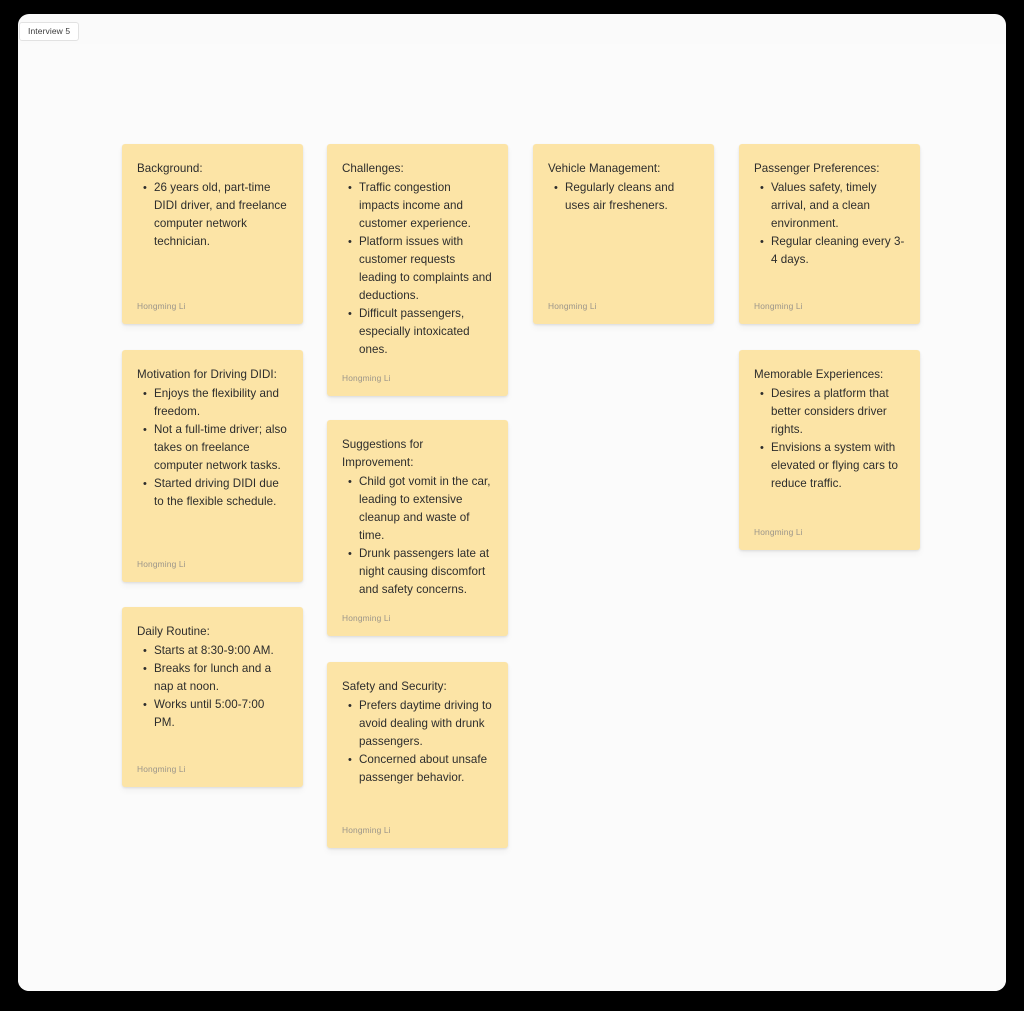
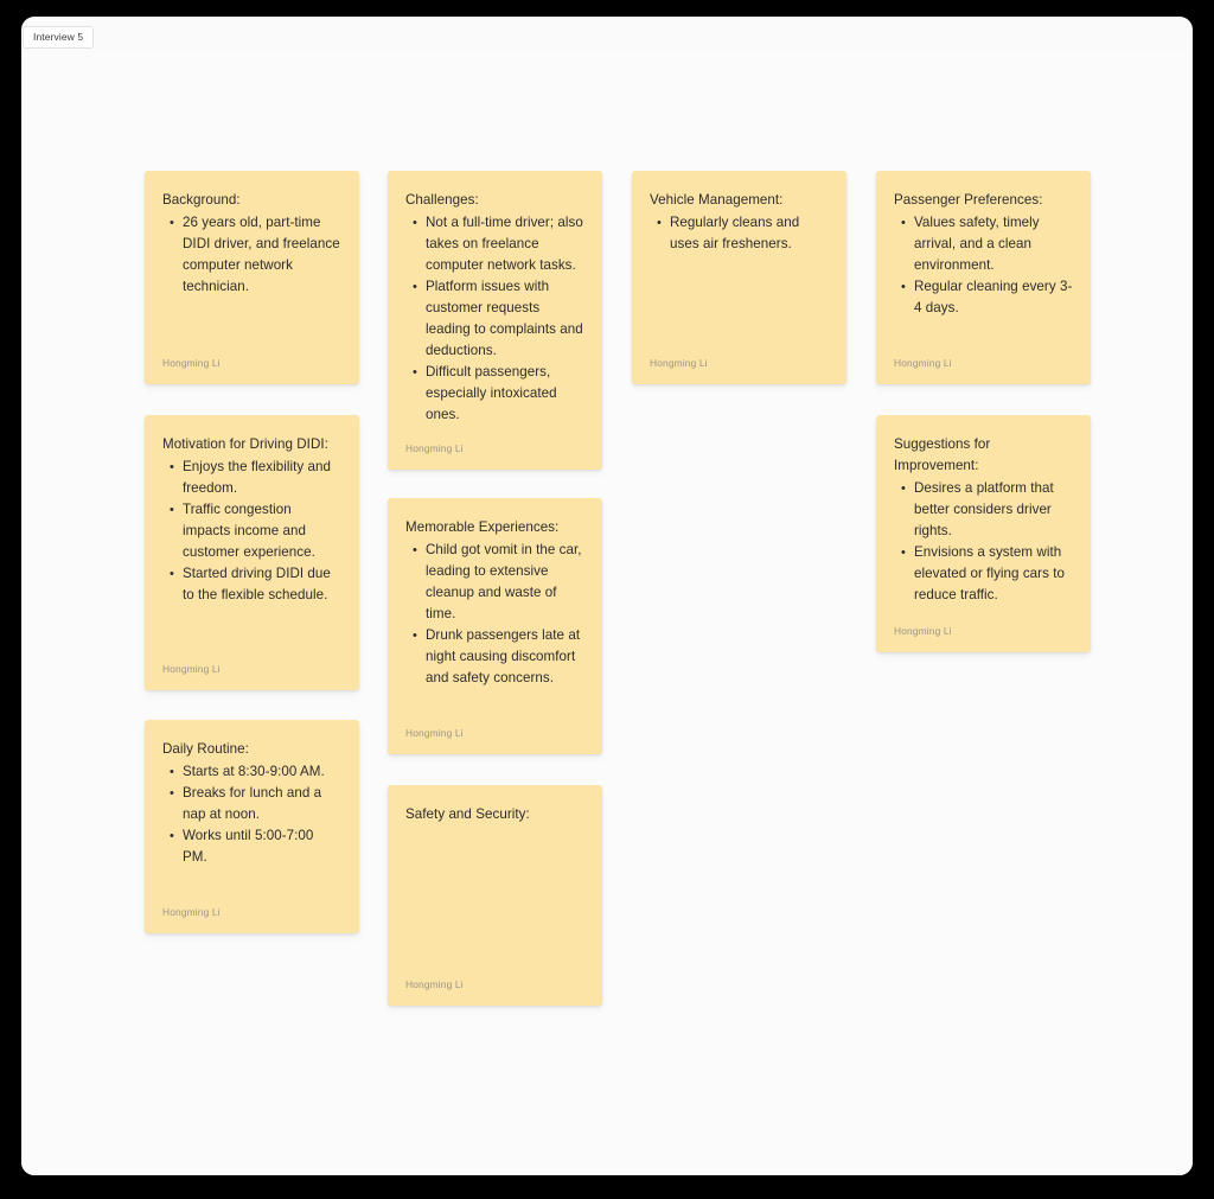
  Interview 5
  Background:
  26 years old, part-time DIDI driver, and freelance computer network technician.
  Hongming Li
  Motivation for Driving DIDI:
  Enjoys the flexibility and freedom.
- Not a full-time driver; also takes on freelance computer network tasks.
+ Traffic congestion impacts income and customer experience.
  Started driving DIDI due to the flexible schedule.
  Hongming Li
  Daily Routine:
  Starts at 8:30-9:00 AM.
  Breaks for lunch and a nap at noon.
  Works until 5:00-7:00 PM.
  Hongming Li
  Challenges:
- Traffic congestion impacts income and customer experience.
+ Not a full-time driver; also takes on freelance computer network tasks.
  Platform issues with customer requests leading to complaints and deductions.
  Difficult passengers, especially intoxicated ones.
  Hongming Li
- Suggestions for Improvement:
+ Memorable Experiences:
  Child got vomit in the car, leading to extensive cleanup and waste of time.
  Drunk passengers late at night causing discomfort and safety concerns.
  Hongming Li
  Safety and Security:
- Prefers daytime driving to avoid dealing with drunk passengers.
- Concerned about unsafe passenger behavior.
  Hongming Li
  Vehicle Management:
  Regularly cleans and uses air fresheners.
  Hongming Li
  Passenger Preferences:
  Values safety, timely arrival, and a clean environment.
  Regular cleaning every 3-4 days.
  Hongming Li
- Memorable Experiences:
+ Suggestions for Improvement:
  Desires a platform that better considers driver rights.
  Envisions a system with elevated or flying cars to reduce traffic.
  Hongming Li
